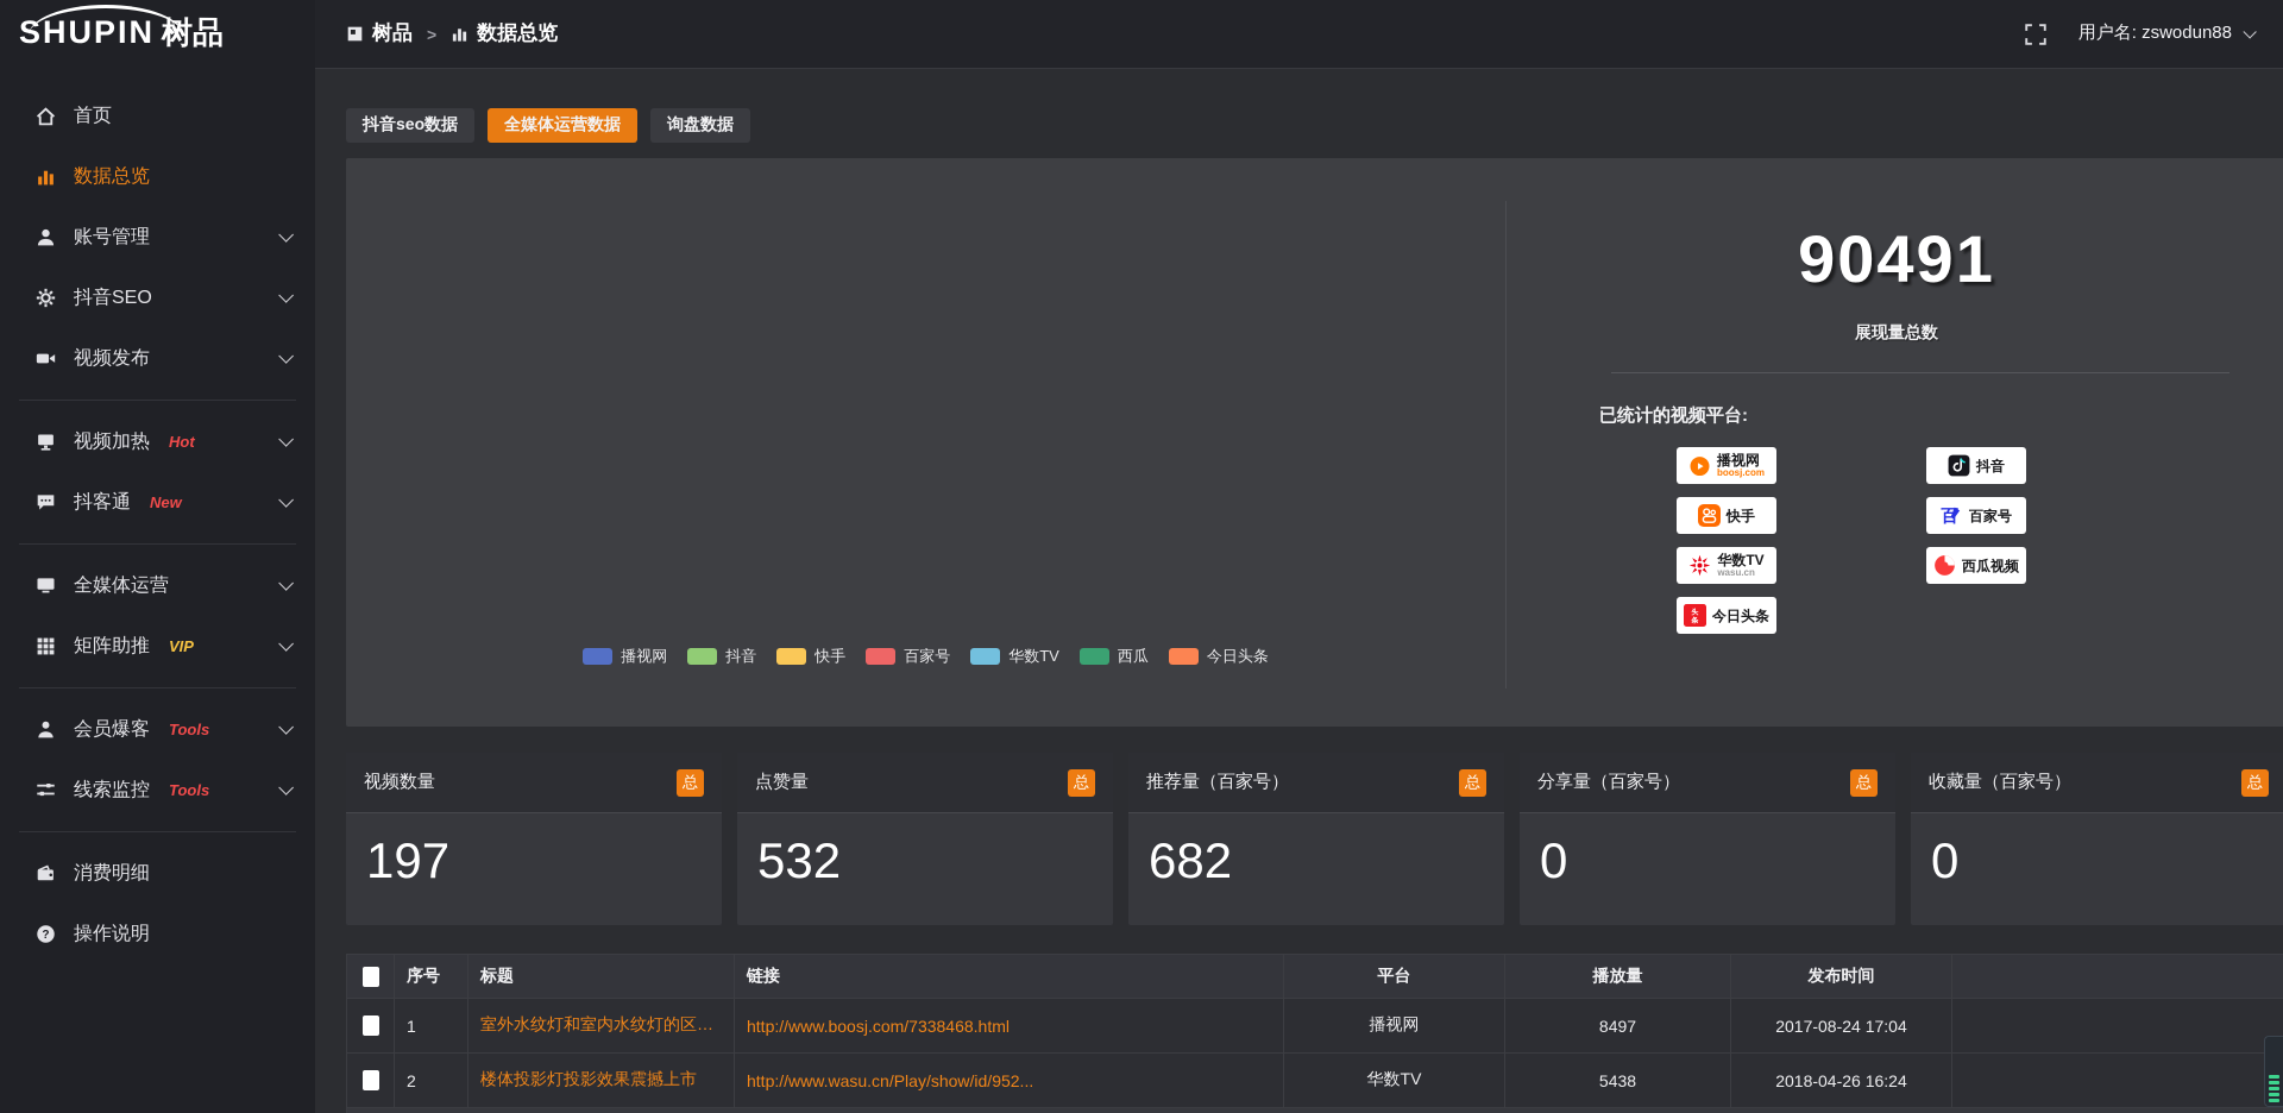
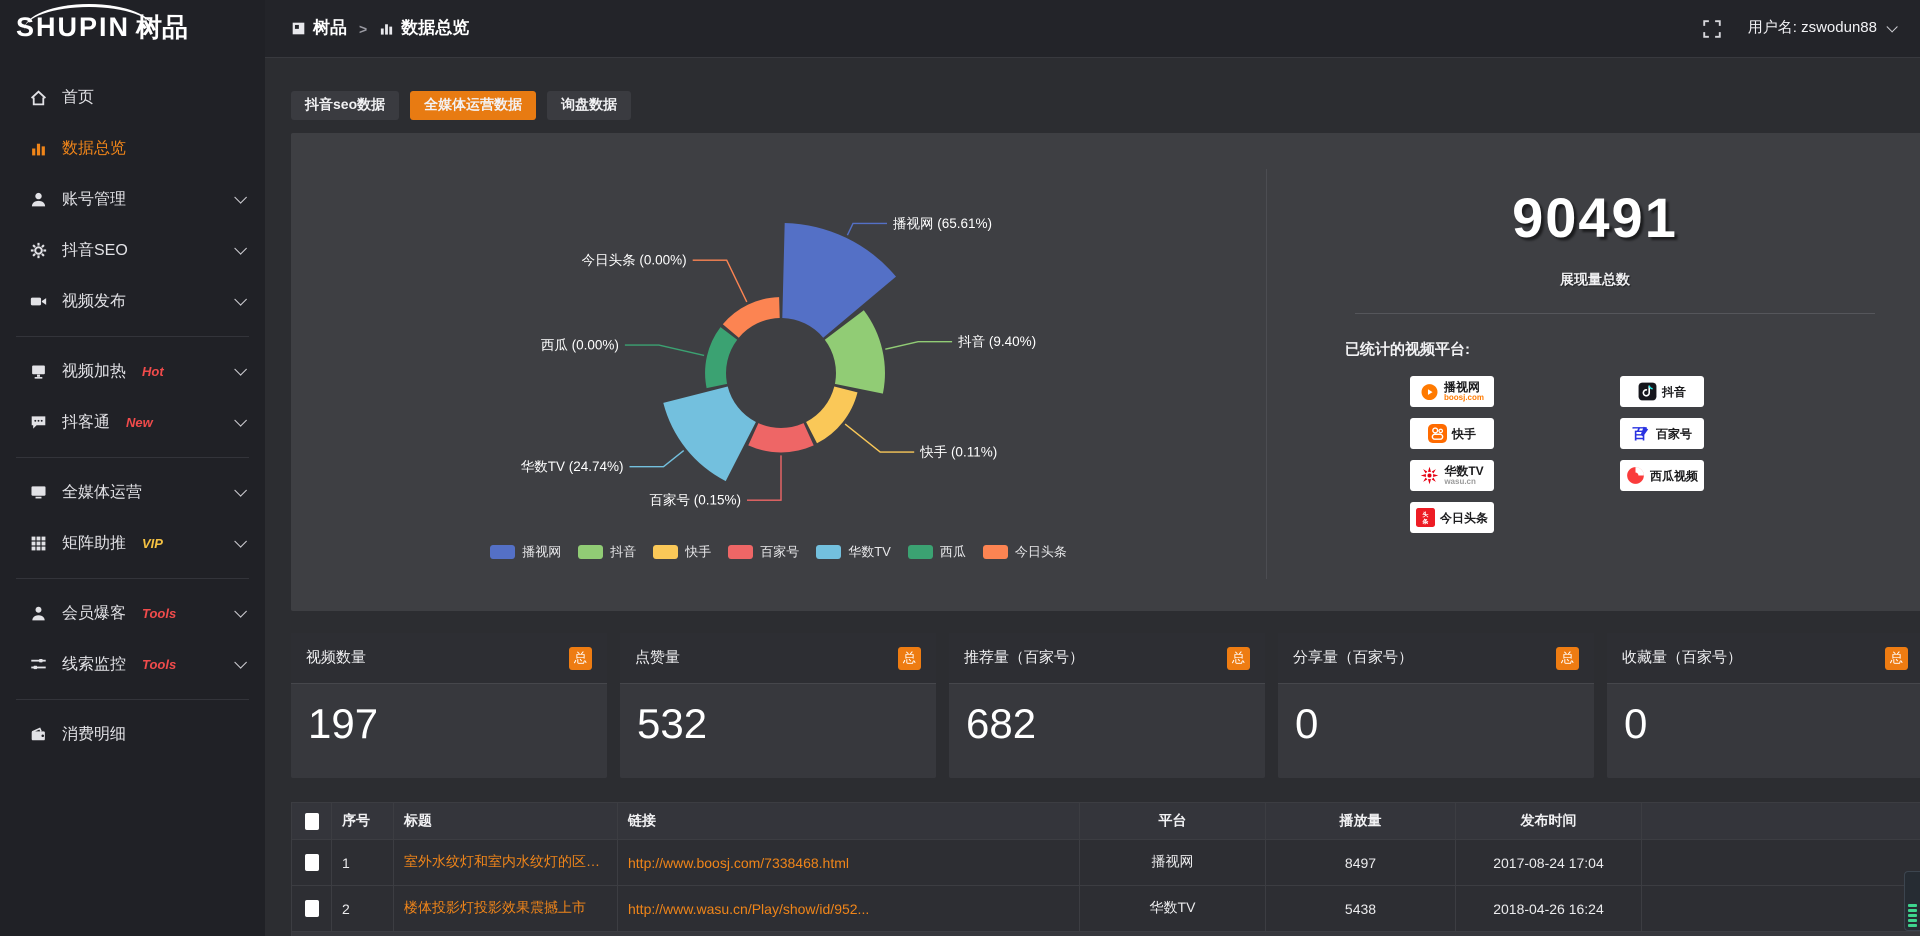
  SHUPIN 树品
  首页
  数据总览
  账号管理
  抖音SEO
  视频发布
  视频加热
  Hot
  抖客通
  New
  全媒体运营
  矩阵助推
  VIP
  会员爆客
  Tools
  线索监控
  Tools
  消费明细
- ?
- 操作说明
  树品
  >
  数据总览
  用户名: zswodun88
  抖音seo数据
  全媒体运营数据
  询盘数据
+ 播视网 (65.61%)
+ 抖音 (9.40%)
+ 快手 (0.11%)
+ 百家号 (0.15%)
+ 华数TV (24.74%)
+ 西瓜 (0.00%)
+ 今日头条 (0.00%)
  播视网
  抖音
  快手
  百家号
  华数TV
  西瓜
  今日头条
  90491
  展现量总数
  已统计的视频平台:
  播视网
  boosj.com
  快手
  华数TV
  wasu.cn
  今日头条
  抖音
  百
  百家号
  西瓜视频
  视频数量
  总
  197
  点赞量
  总
  532
  推荐量（百家号）
  总
  682
  分享量（百家号）
  总
  0
  收藏量（百家号）
  总
  0
  	序号	标题	链接	平台	播放量	发布时间
  	1	室外水纹灯和室内水纹灯的区别和	http://www.boosj.com/7338468.html	播视网	8497	2017-08-24 17:04
  	2	楼体投影灯投影效果震撼上市	http://www.wasu.cn/Play/show/id/952...	华数TV	5438	2018-04-26 16:24
